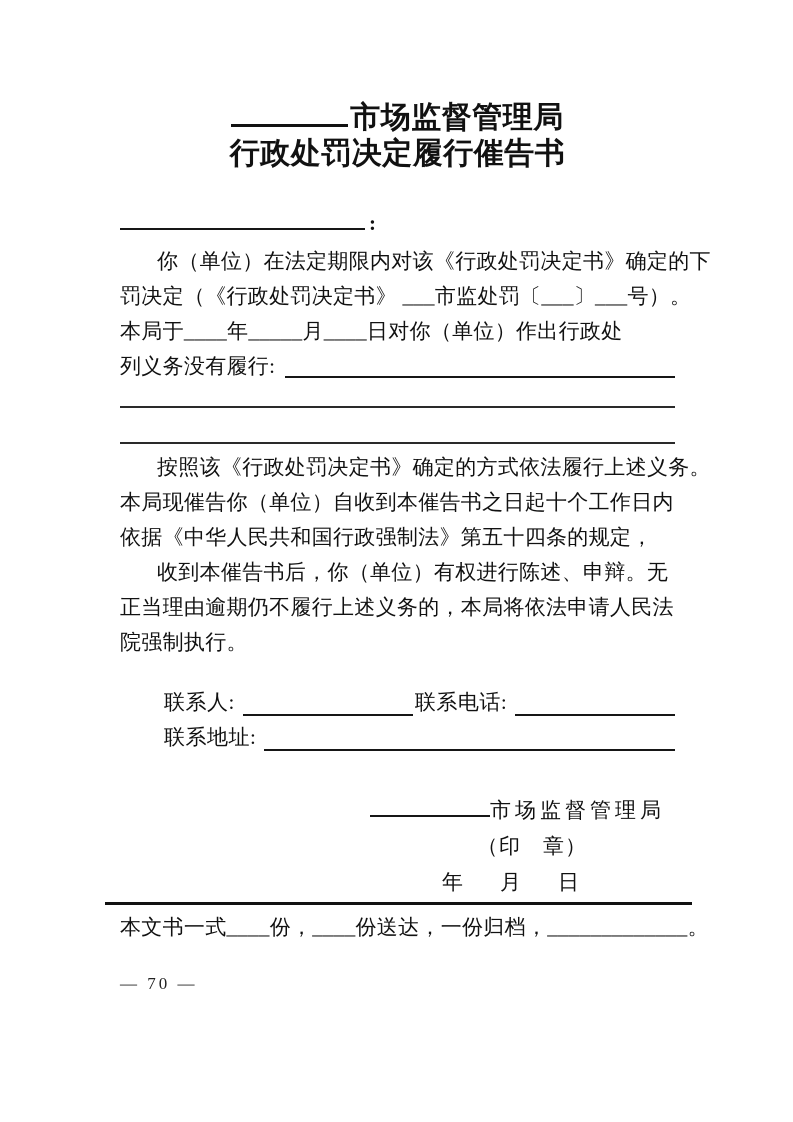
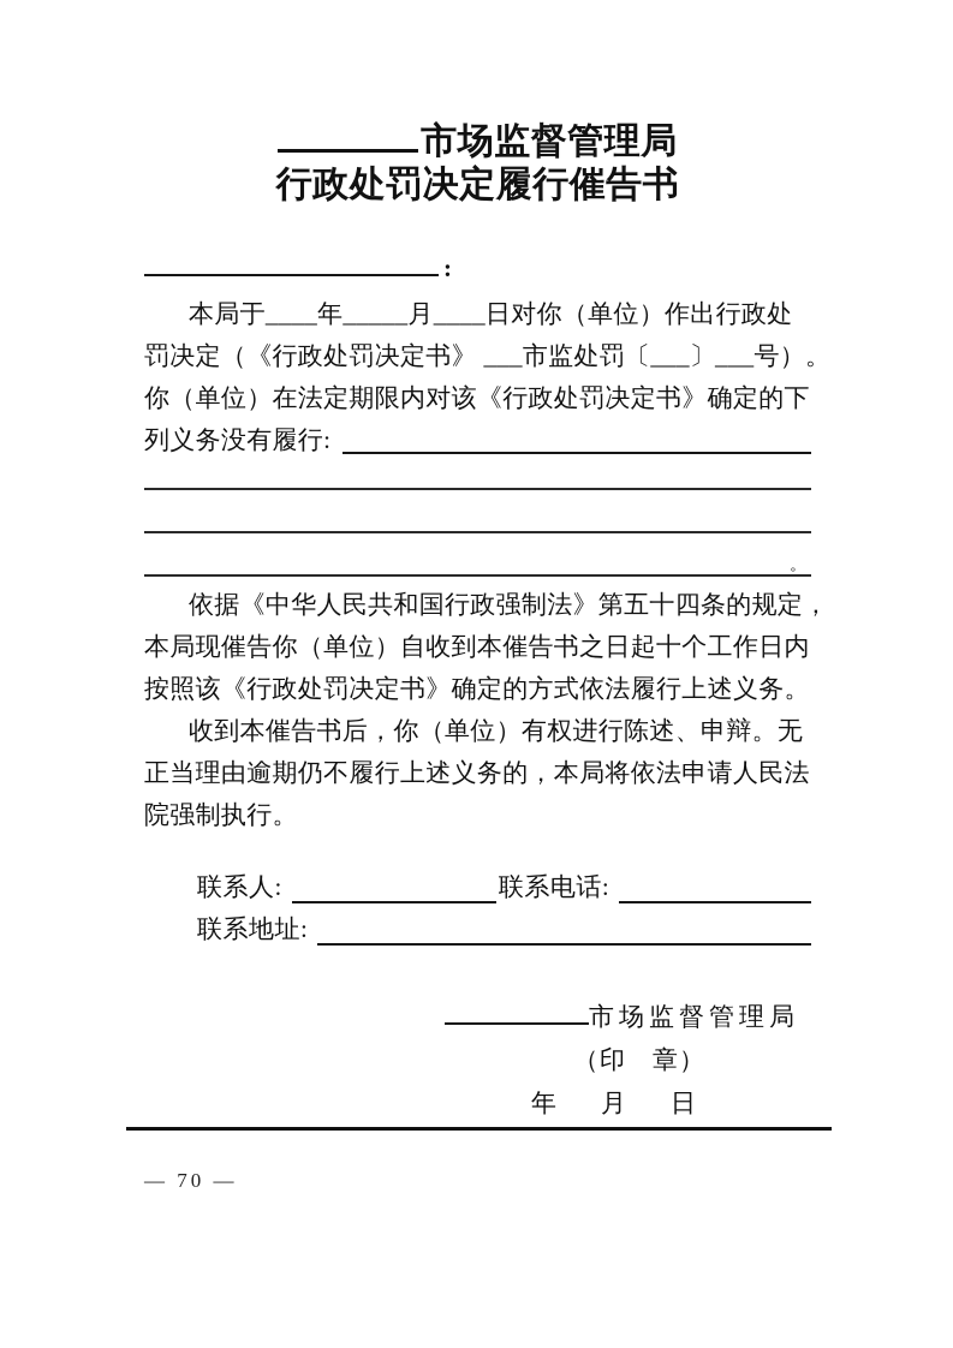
  市场监督管理局
  行政处罚决定履行催告书
  :
- 你（单位）在法定期限内对该《行政处罚决定书》确定的下
+ 本局于____年_____月____日对你（单位）作出行政处
  罚决定（《行政处罚决定书》 ___市监处罚〔___〕___号）。
- 本局于____年_____月____日对你（单位）作出行政处
+ 你（单位）在法定期限内对该《行政处罚决定书》确定的下
  列义务没有履行:
+ 。
- 按照该《行政处罚决定书》确定的方式依法履行上述义务。
+ 依据《中华人民共和国行政强制法》第五十四条的规定，
  本局现催告你（单位）自收到本催告书之日起十个工作日内
- 依据《中华人民共和国行政强制法》第五十四条的规定，
+ 按照该《行政处罚决定书》确定的方式依法履行上述义务。
  收到本催告书后，你（单位）有权进行陈述、申辩。无
  正当理由逾期仍不履行上述义务的，本局将依法申请人民法
  院强制执行。
  联系人:
  联系电话:
  联系地址:
  市场监督管理局
  （印 章）
  年 月 日
- 本文书一式____份，____份送达，一份归档，_____________。
  — 70 —
